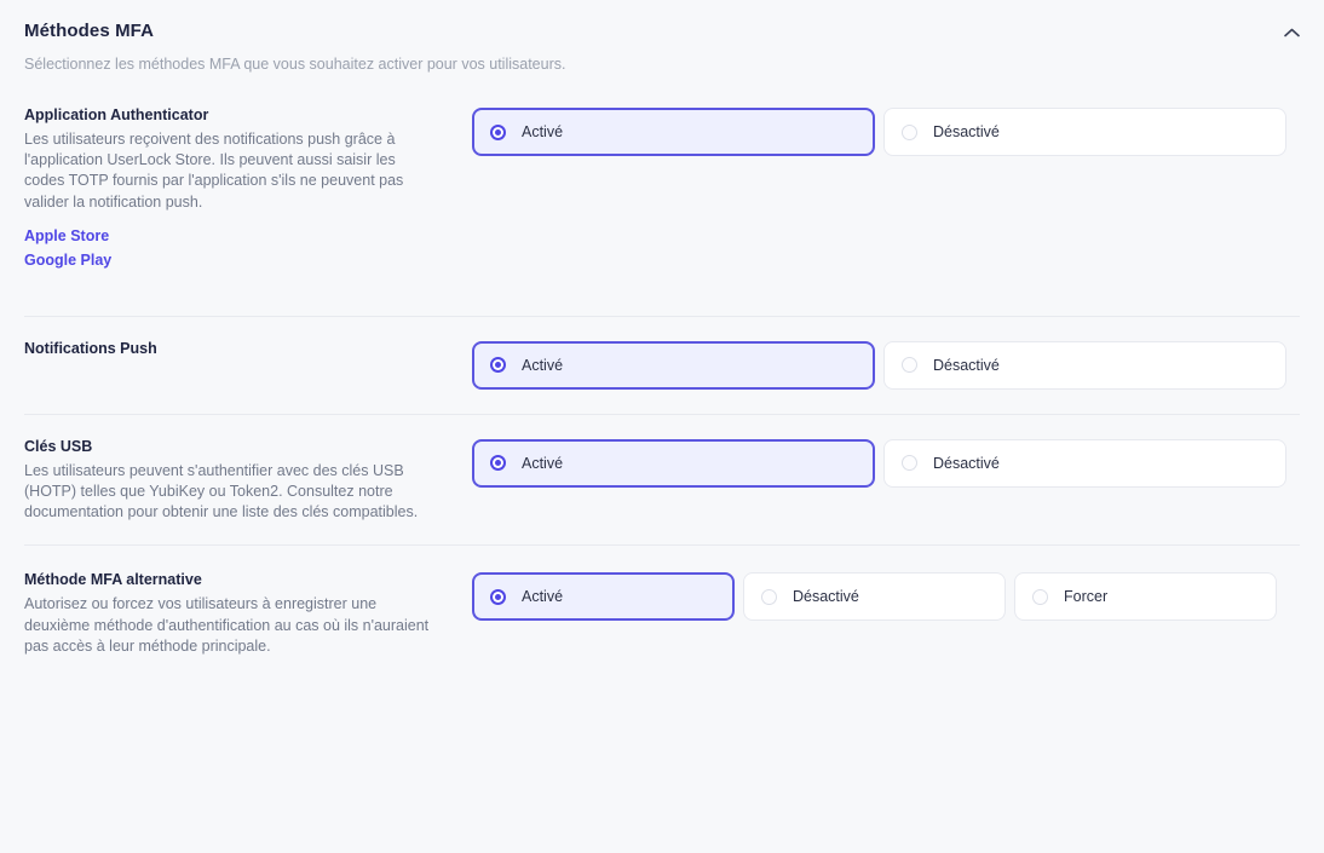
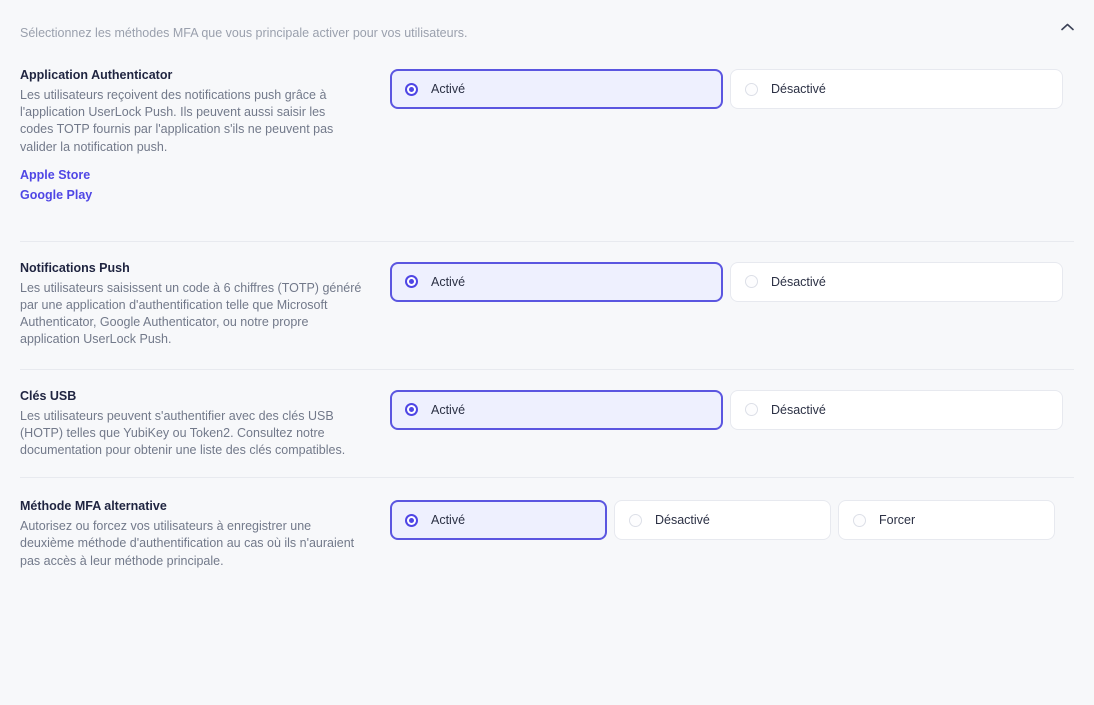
- Méthodes MFA
- Sélectionnez les méthodes MFA que vous souhaitez activer pour vos utilisateurs.
+ Sélectionnez les méthodes MFA que vous principale activer pour vos utilisateurs.
  Application Authenticator
- Les utilisateurs reçoivent des notifications push grâce à l'application UserLock Store. Ils peuvent aussi saisir les codes TOTP fournis par l'application s'ils ne peuvent pas valider la notification push.
+ Les utilisateurs reçoivent des notifications push grâce à l'application UserLock Push. Ils peuvent aussi saisir les codes TOTP fournis par l'application s'ils ne peuvent pas valider la notification push.
  Apple Store
  Google Play
  Activé
  Désactivé
  Notifications Push
+ Les utilisateurs saisissent un code à 6 chiffres (TOTP) généré par une application d'authentification telle que Microsoft Authenticator, Google Authenticator, ou notre propre application UserLock Push.
  Activé
  Désactivé
  Clés USB
  Les utilisateurs peuvent s'authentifier avec des clés USB (HOTP) telles que YubiKey ou Token2. Consultez notre documentation pour obtenir une liste des clés compatibles.
  Activé
  Désactivé
  Méthode MFA alternative
  Autorisez ou forcez vos utilisateurs à enregistrer une deuxième méthode d'authentification au cas où ils n'auraient pas accès à leur méthode principale.
  Activé
  Désactivé
  Forcer
